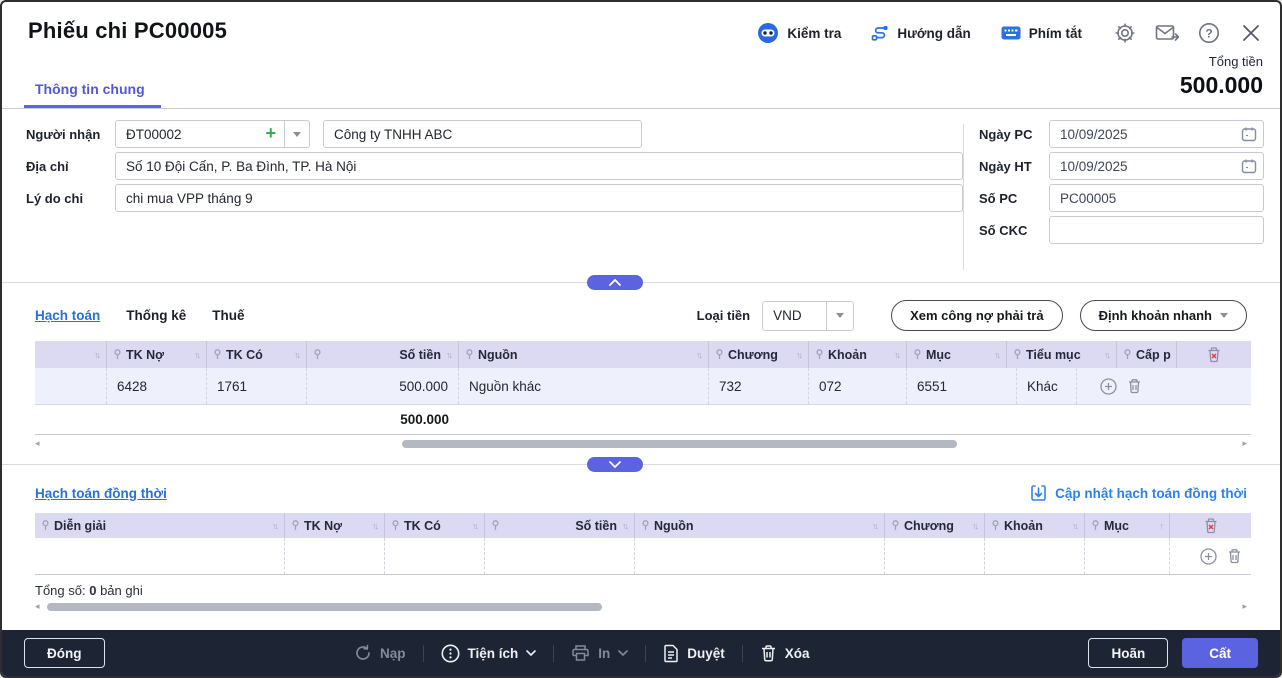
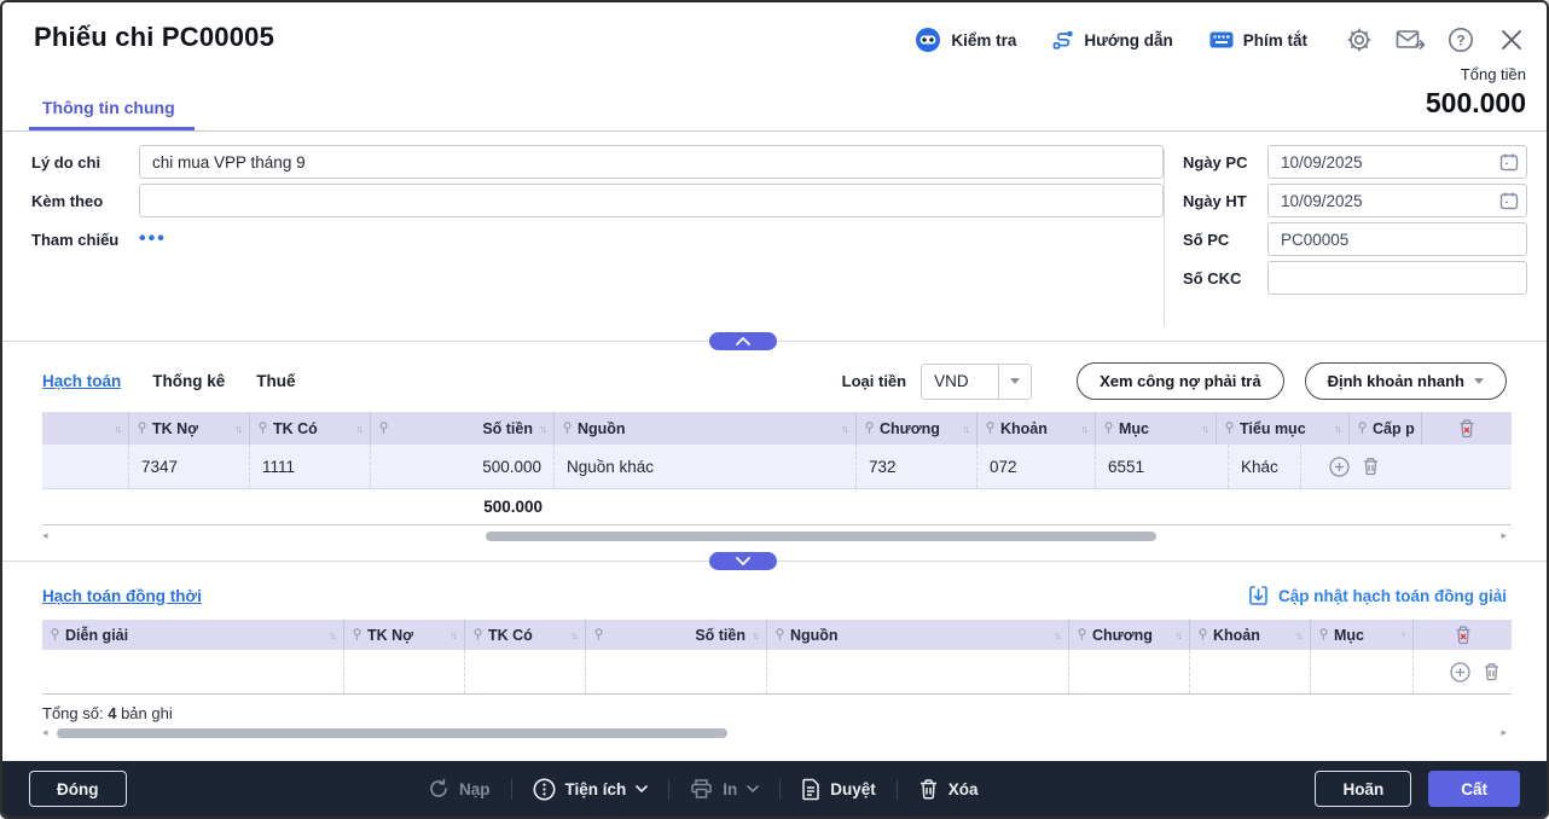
  Phiếu chi PC00005
  Kiểm tra
  Hướng dẫn
  Phím tắt
  ?
  Tổng tiền
  500.000
  Thông tin chung
- Người nhận
- ĐT00002
- +
- Công ty TNHH ABC
- Địa chỉ
- Số 10 Đội Cấn, P. Ba Đình, TP. Hà Nội
  Lý do chi
  chi mua VPP tháng 9
+ Kèm theo
+ Tham chiếu
+ •••
  Ngày PC
  10/09/2025
  Ngày HT
  10/09/2025
  Số PC
  PC00005
  Số CKC
  Hạch toán
  Thống kê
  Thuế
  Loại tiền
  VND
  Xem công nợ phải trả
  Định khoản nhanh
  ↑↓
  TK Nợ
  ↑↓
  TK Có
  ↑↓
  Số tiền
  ↑↓
  Nguồn
  ↑↓
  Chương
  ↑↓
  Khoản
  ↑↓
  Mục
  ↑↓
  Tiểu mục
  ↑↓
  Cấp p
- 6428
+ 7347
- 1761
+ 1111
  500.000
  Nguồn khác
  732
  072
  6551
  Khác
  500.000
  ◂
  ▸
  Hạch toán đồng thời
- Cập nhật hạch toán đồng thời
+ Cập nhật hạch toán đồng giải
  Diễn giải
  ↑↓
  TK Nợ
  ↑↓
  TK Có
  ↑↓
  Số tiền
  ↑↓
  Nguồn
  ↑↓
  Chương
  ↑↓
  Khoản
  ↑↓
  Mục
  ↑
- Tổng số: 0 bản ghi
+ Tổng số: 4 bản ghi
  ◂
  ▸
  Đóng
  Nạp
  Tiện ích
  In
  Duyệt
  Xóa
  Hoãn
  Cất
